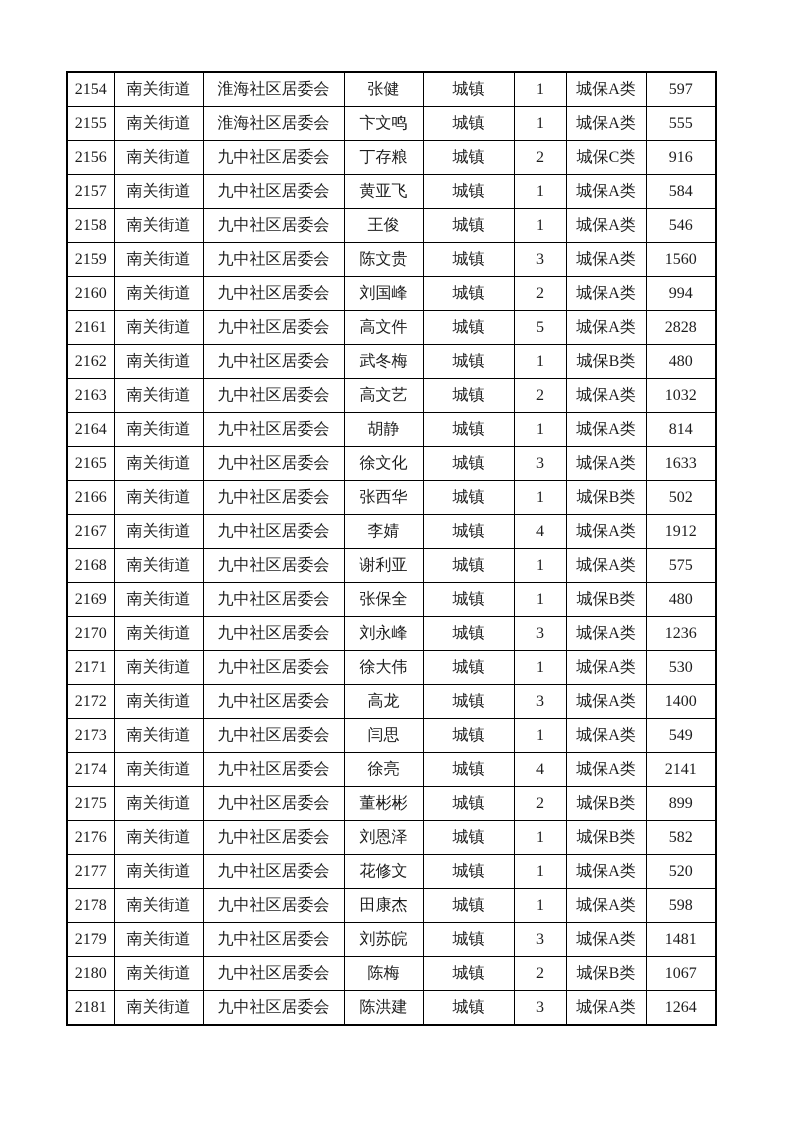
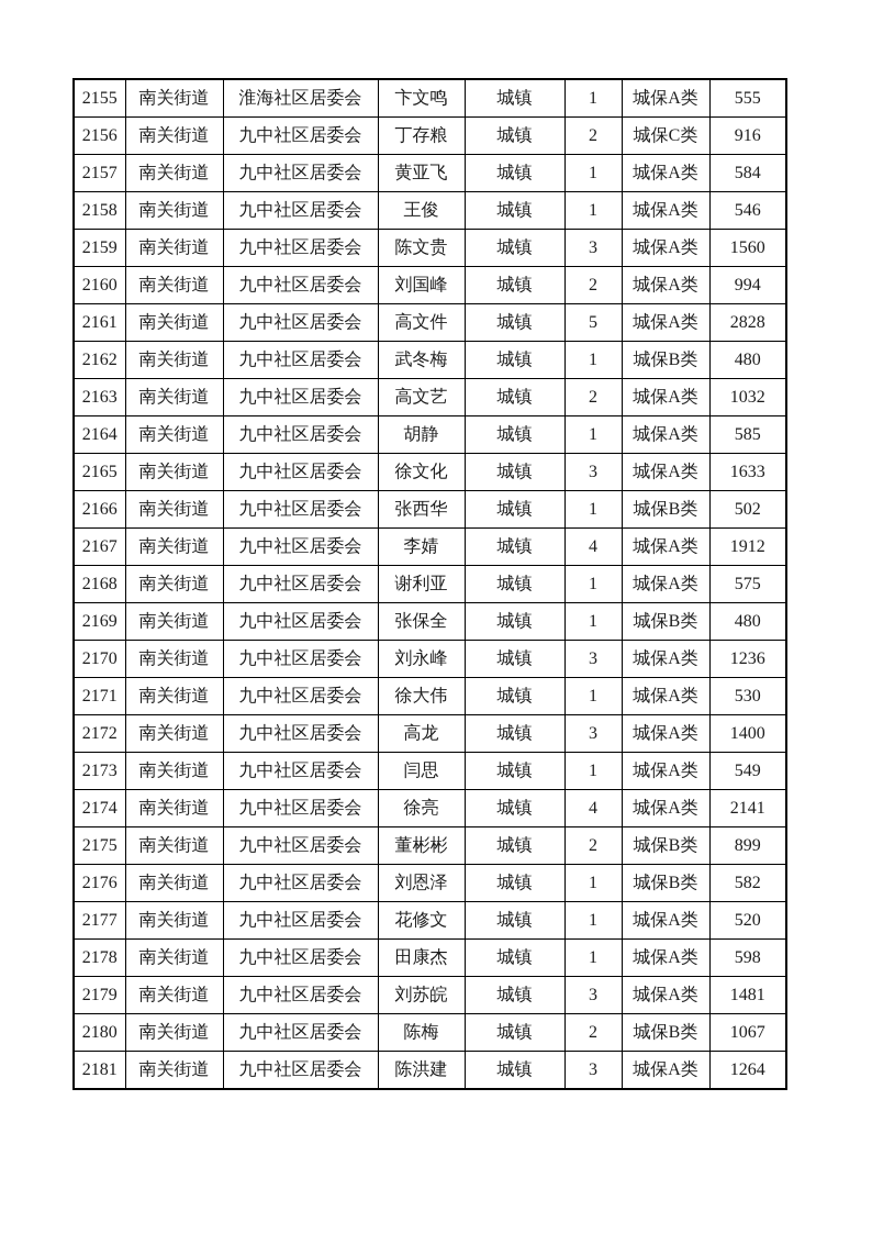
- 2154	南关街道	淮海社区居委会	张健	城镇	1	城保A类	597
  2155	南关街道	淮海社区居委会	卞文鸣	城镇	1	城保A类	555
  2156	南关街道	九中社区居委会	丁存粮	城镇	2	城保C类	916
  2157	南关街道	九中社区居委会	黄亚飞	城镇	1	城保A类	584
  2158	南关街道	九中社区居委会	王俊	城镇	1	城保A类	546
  2159	南关街道	九中社区居委会	陈文贵	城镇	3	城保A类	1560
  2160	南关街道	九中社区居委会	刘国峰	城镇	2	城保A类	994
  2161	南关街道	九中社区居委会	高文件	城镇	5	城保A类	2828
  2162	南关街道	九中社区居委会	武冬梅	城镇	1	城保B类	480
  2163	南关街道	九中社区居委会	高文艺	城镇	2	城保A类	1032
- 2164	南关街道	九中社区居委会	胡静	城镇	1	城保A类	814
+ 2164	南关街道	九中社区居委会	胡静	城镇	1	城保A类	585
  2165	南关街道	九中社区居委会	徐文化	城镇	3	城保A类	1633
  2166	南关街道	九中社区居委会	张西华	城镇	1	城保B类	502
  2167	南关街道	九中社区居委会	李婧	城镇	4	城保A类	1912
  2168	南关街道	九中社区居委会	谢利亚	城镇	1	城保A类	575
  2169	南关街道	九中社区居委会	张保全	城镇	1	城保B类	480
  2170	南关街道	九中社区居委会	刘永峰	城镇	3	城保A类	1236
  2171	南关街道	九中社区居委会	徐大伟	城镇	1	城保A类	530
  2172	南关街道	九中社区居委会	高龙	城镇	3	城保A类	1400
  2173	南关街道	九中社区居委会	闫思	城镇	1	城保A类	549
  2174	南关街道	九中社区居委会	徐亮	城镇	4	城保A类	2141
  2175	南关街道	九中社区居委会	董彬彬	城镇	2	城保B类	899
  2176	南关街道	九中社区居委会	刘恩泽	城镇	1	城保B类	582
  2177	南关街道	九中社区居委会	花修文	城镇	1	城保A类	520
  2178	南关街道	九中社区居委会	田康杰	城镇	1	城保A类	598
  2179	南关街道	九中社区居委会	刘苏皖	城镇	3	城保A类	1481
  2180	南关街道	九中社区居委会	陈梅	城镇	2	城保B类	1067
  2181	南关街道	九中社区居委会	陈洪建	城镇	3	城保A类	1264
